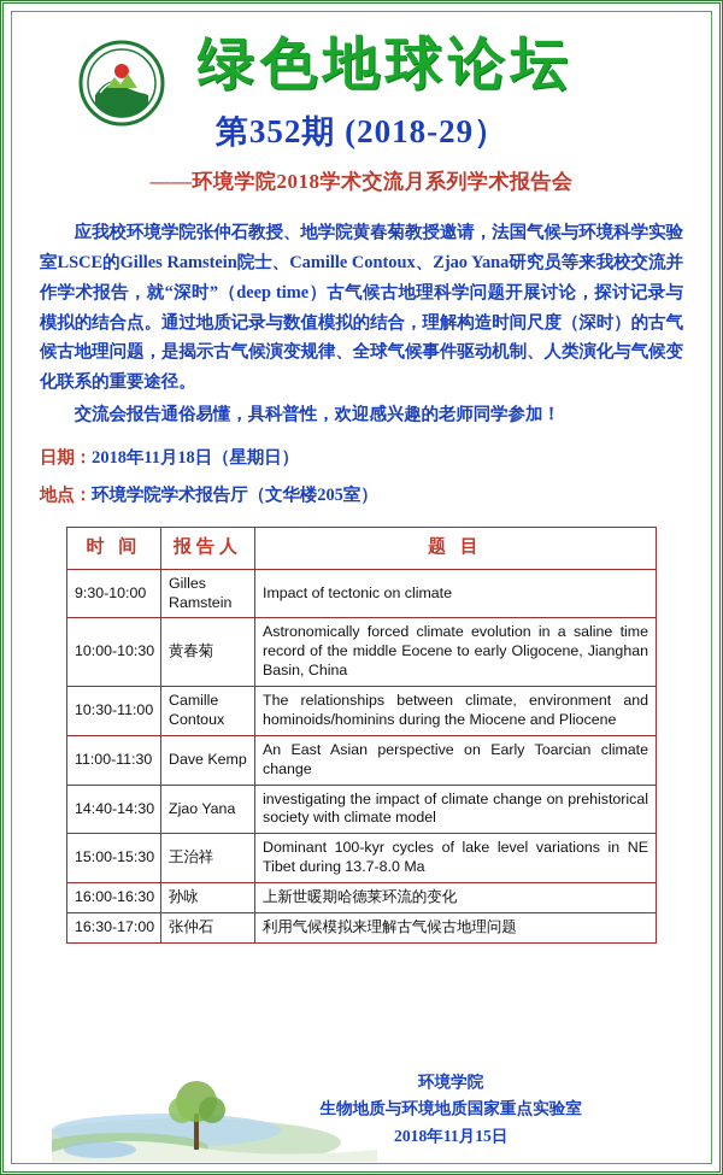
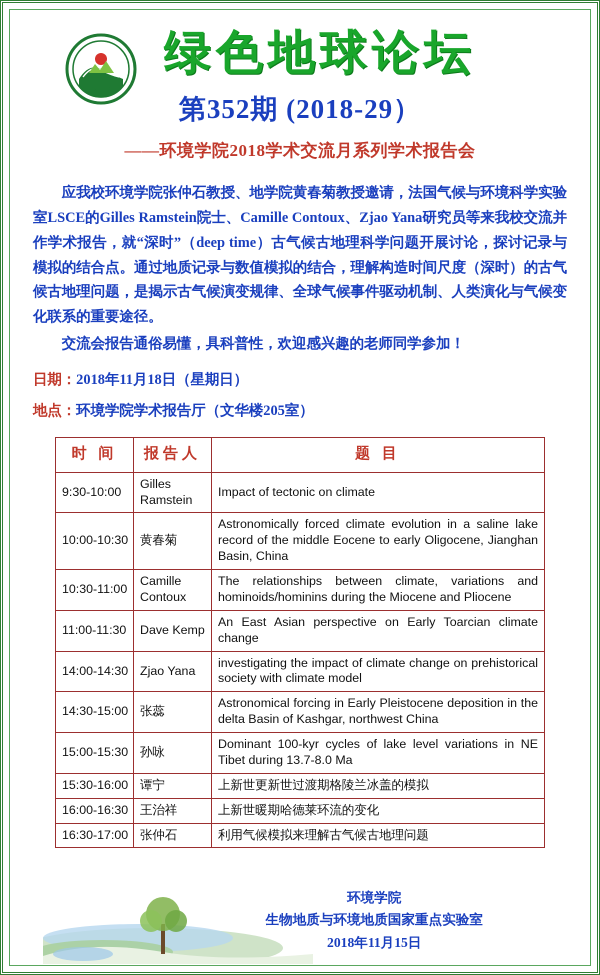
  绿色地球论坛
  第352期 (2018-29）
  ——环境学院2018学术交流月系列学术报告会
  应我校环境学院张仲石教授、地学院黄春菊教授邀请，法国气候与环境科学实验室LSCE的Gilles Ramstein院士、Camille Contoux、Zjao Yana研究员等来我校交流并作学术报告，就“深时”（deep time）古气候古地理科学问题开展讨论，探讨记录与模拟的结合点。通过地质记录与数值模拟的结合，理解构造时间尺度（深时）的古气候古地理问题，是揭示古气候演变规律、全球气候事件驱动机制、人类演化与气候变化联系的重要途径。
  交流会报告通俗易懂，具科普性，欢迎感兴趣的老师同学参加！
  日期：2018年11月18日（星期日）
  地点：环境学院学术报告厅（文华楼205室）
  时 间	报告人	题 目
  9:30-10:00	Gilles Ramstein	Impact of tectonic on climate
- 10:00-10:30	黄春菊	Astronomically forced climate evolution in a saline time record of the middle Eocene to early Oligocene, Jianghan Basin, China
+ 10:00-10:30	黄春菊	Astronomically forced climate evolution in a saline lake record of the middle Eocene to early Oligocene, Jianghan Basin, China
- 10:30-11:00	Camille Contoux	The relationships between climate, environment and hominoids/hominins during the Miocene and Pliocene
+ 10:30-11:00	Camille Contoux	The relationships between climate, variations and hominoids/hominins during the Miocene and Pliocene
  11:00-11:30	Dave Kemp	An East Asian perspective on Early Toarcian climate change
- 14:40-14:30	Zjao Yana	investigating the impact of climate change on prehistorical society with climate model
+ 14:00-14:30	Zjao Yana	investigating the impact of climate change on prehistorical society with climate model
+ 14:30-15:00	张蕊	Astronomical forcing in Early Pleistocene deposition in the delta Basin of Kashgar, northwest China
- 15:00-15:30	王治祥	Dominant 100-kyr cycles of lake level variations in NE Tibet during 13.7-8.0 Ma
+ 15:00-15:30	孙咏	Dominant 100-kyr cycles of lake level variations in NE Tibet during 13.7-8.0 Ma
+ 15:30-16:00	谭宁	上新世更新世过渡期格陵兰冰盖的模拟
- 16:00-16:30	孙咏	上新世暖期哈德莱环流的变化
+ 16:00-16:30	王治祥	上新世暖期哈德莱环流的变化
  16:30-17:00	张仲石	利用气候模拟来理解古气候古地理问题
  环境学院
  生物地质与环境地质国家重点实验室
  2018年11月15日
